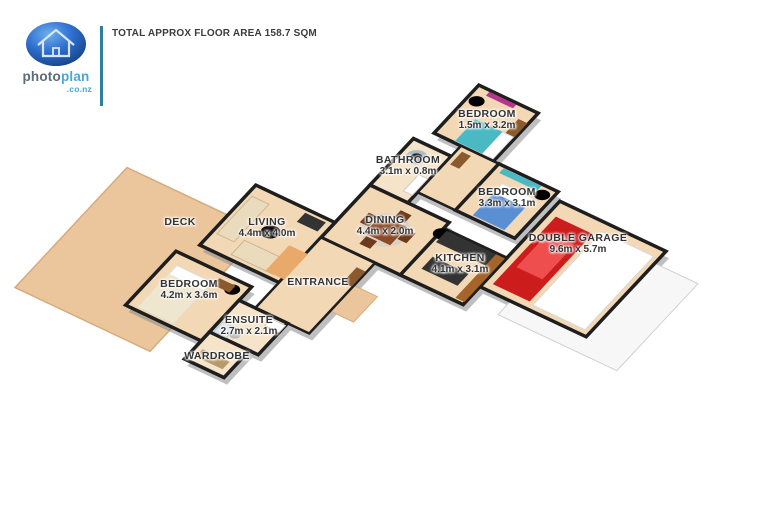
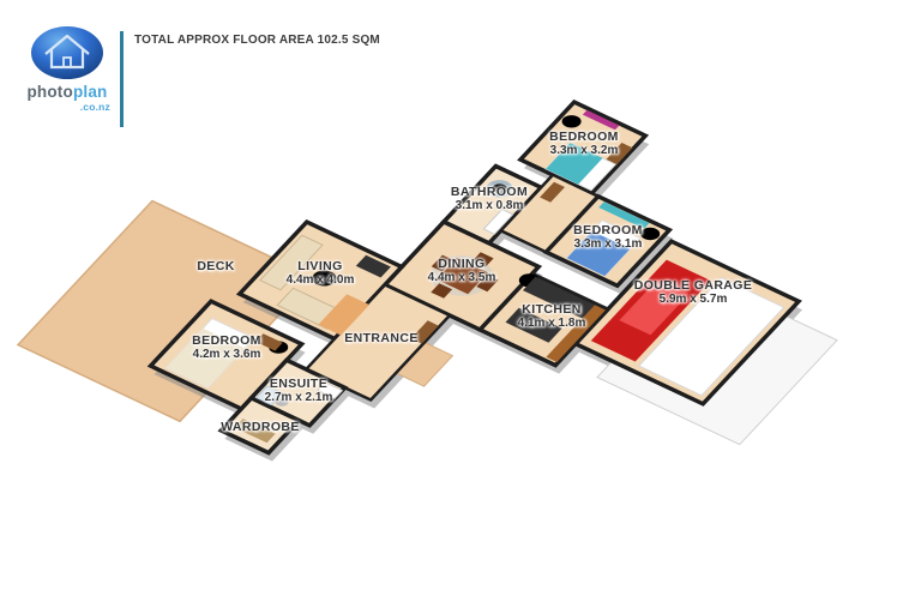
  DECK
  BEDROOM
- 1.5m x 3.2m
+ 3.3m x 3.2m
  BATHROOM
  3.1m x 0.8m
  BEDROOM
  3.3m x 3.1m
  DOUBLE GARAGE
- 9.6m x 5.7m
+ 5.9m x 5.7m
  DINING
- 4.4m x 2.0m
+ 4.4m x 3.5m
  KITCHEN
- 4.1m x 3.1m
+ 4.1m x 1.8m
  LIVING
  4.4m x 4.0m
  ENTRANCE
  BEDROOM
  4.2m x 3.6m
  ENSUITE
  2.7m x 2.1m
  WARDROBE
  photoplan
  .co.nz
- TOTAL APPROX FLOOR AREA 158.7 SQM
+ TOTAL APPROX FLOOR AREA 102.5 SQM
